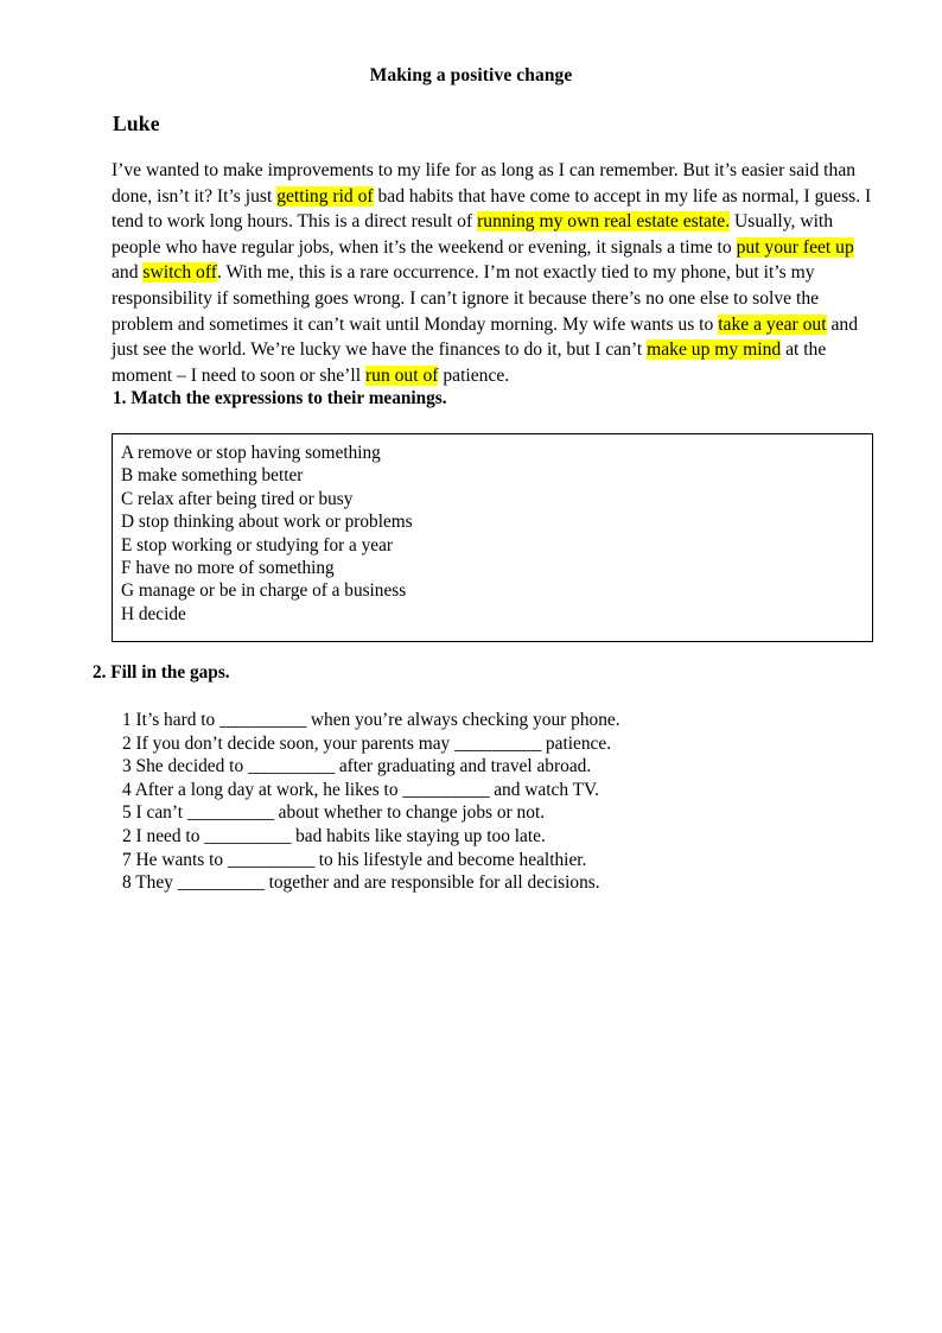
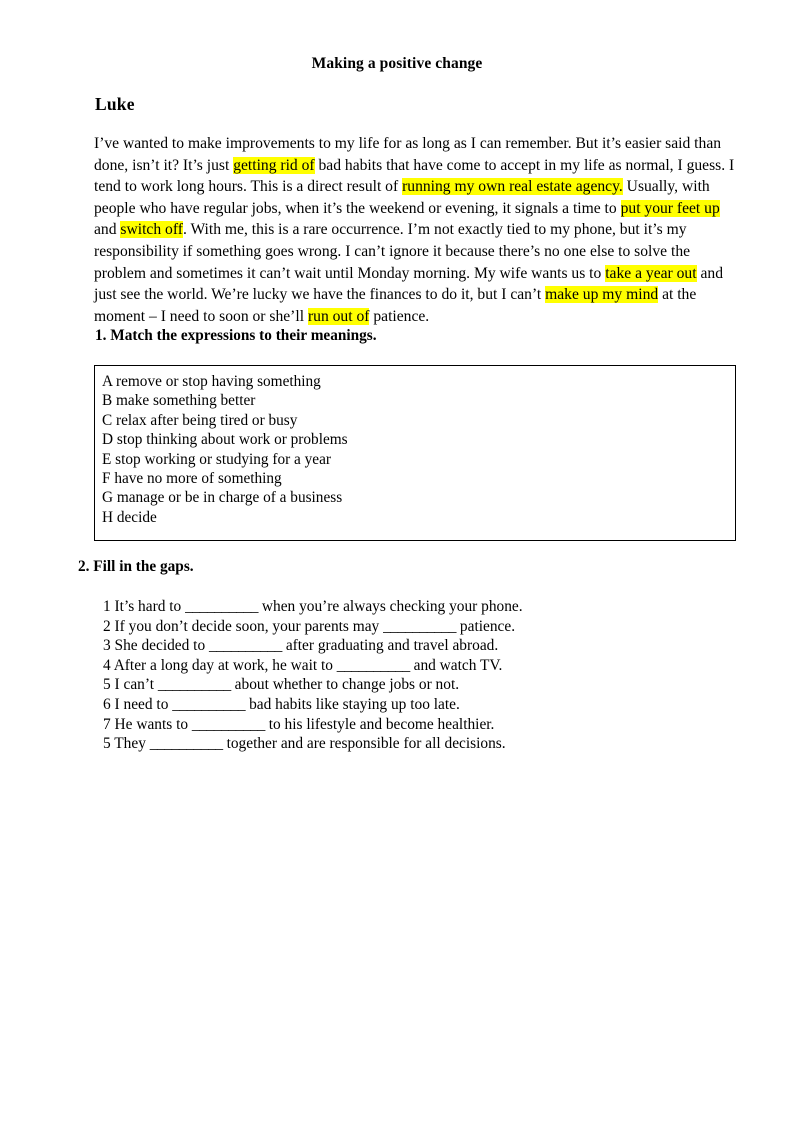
  Making a positive change
  Luke
- I’ve wanted to make improvements to my life for as long as I can remember. But it’s easier said than done, isn’t it? It’s just getting rid of bad habits that have come to accept in my life as normal, I guess. I tend to work long hours. This is a direct result of running my own real estate estate. Usually, with people who have regular jobs, when it’s the weekend or evening, it signals a time to put your feet up and switch off. With me, this is a rare occurrence. I’m not exactly tied to my phone, but it’s my responsibility if something goes wrong. I can’t ignore it because there’s no one else to solve the problem and sometimes it can’t wait until Monday morning. My wife wants us to take a year out and just see the world. We’re lucky we have the finances to do it, but I can’t make up my mind at the moment – I need to soon or she’ll run out of patience.
+ I’ve wanted to make improvements to my life for as long as I can remember. But it’s easier said than done, isn’t it? It’s just getting rid of bad habits that have come to accept in my life as normal, I guess. I tend to work long hours. This is a direct result of running my own real estate agency. Usually, with people who have regular jobs, when it’s the weekend or evening, it signals a time to put your feet up and switch off. With me, this is a rare occurrence. I’m not exactly tied to my phone, but it’s my responsibility if something goes wrong. I can’t ignore it because there’s no one else to solve the problem and sometimes it can’t wait until Monday morning. My wife wants us to take a year out and just see the world. We’re lucky we have the finances to do it, but I can’t make up my mind at the moment – I need to soon or she’ll run out of patience.
  1. Match the expressions to their meanings.
  A remove or stop having something
  B make something better
  C relax after being tired or busy
  D stop thinking about work or problems
  E stop working or studying for a year
  F have no more of something
  G manage or be in charge of a business
  H decide
  2. Fill in the gaps.
  1 It’s hard to __________ when you’re always checking your phone.
  2 If you don’t decide soon, your parents may __________ patience.
  3 She decided to __________ after graduating and travel abroad.
- 4 After a long day at work, he likes to __________ and watch TV.
+ 4 After a long day at work, he wait to __________ and watch TV.
  5 I can’t __________ about whether to change jobs or not.
- 2 I need to __________ bad habits like staying up too late.
+ 6 I need to __________ bad habits like staying up too late.
  7 He wants to __________ to his lifestyle and become healthier.
- 8 They __________ together and are responsible for all decisions.
+ 5 They __________ together and are responsible for all decisions.
